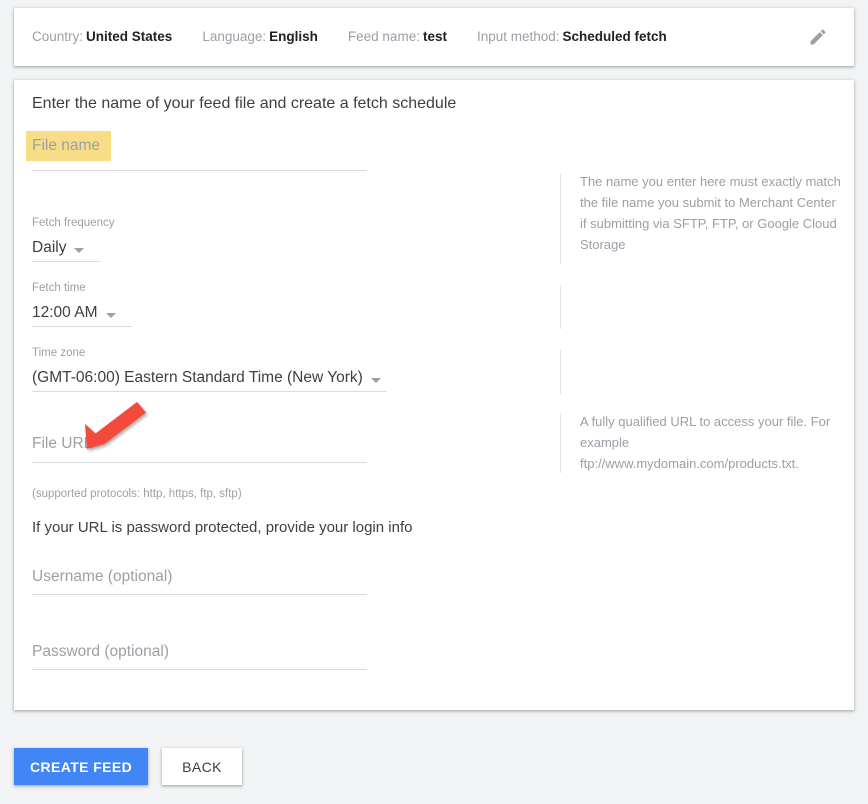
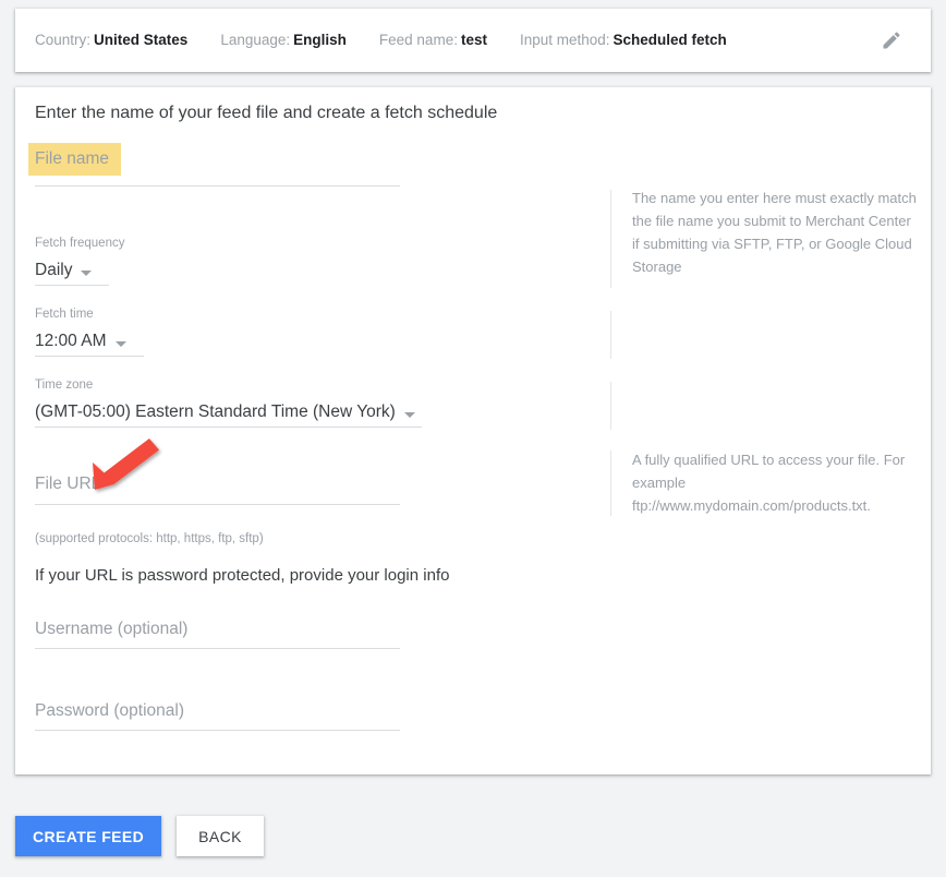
  Country: United States
  Language: English
  Feed name: test
  Input method: Scheduled fetch
  Enter the name of your feed file and create a fetch schedule
  File name
  The name you enter here must exactly match the file name you submit to Merchant Center if submitting via SFTP, FTP, or Google Cloud Storage
  Fetch frequency
  Daily
  Fetch time
  12:00 AM
  Time zone
- (GMT-06:00) Eastern Standard Time (New York)
+ (GMT-05:00) Eastern Standard Time (New York)
  File UR
  (supported protocols: http, https, ftp, sftp)
  A fully qualified URL to access your file. For example ftp://www.mydomain.com/products.txt.
  If your URL is password protected, provide your login info
  Username (optional)
  Password (optional)
  CREATE FEED
  BACK
